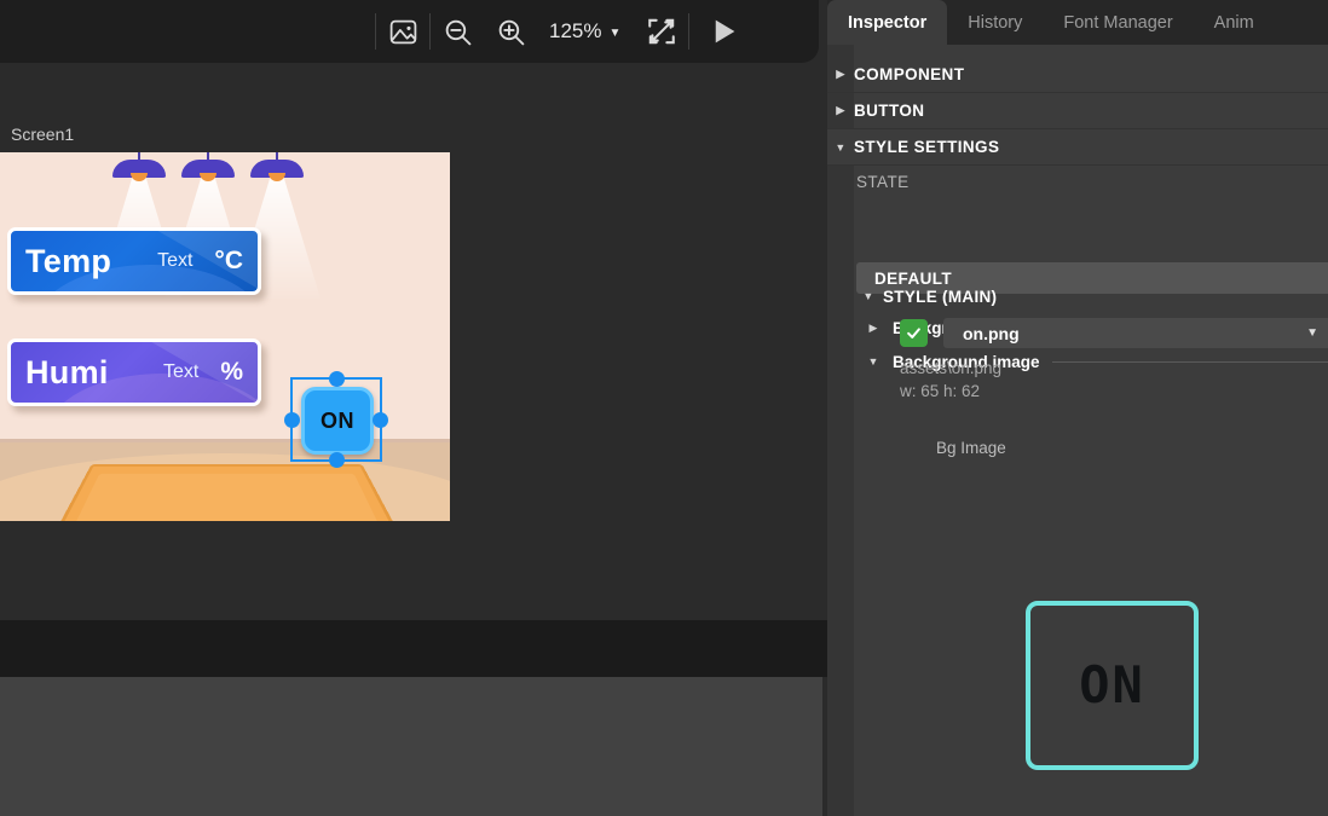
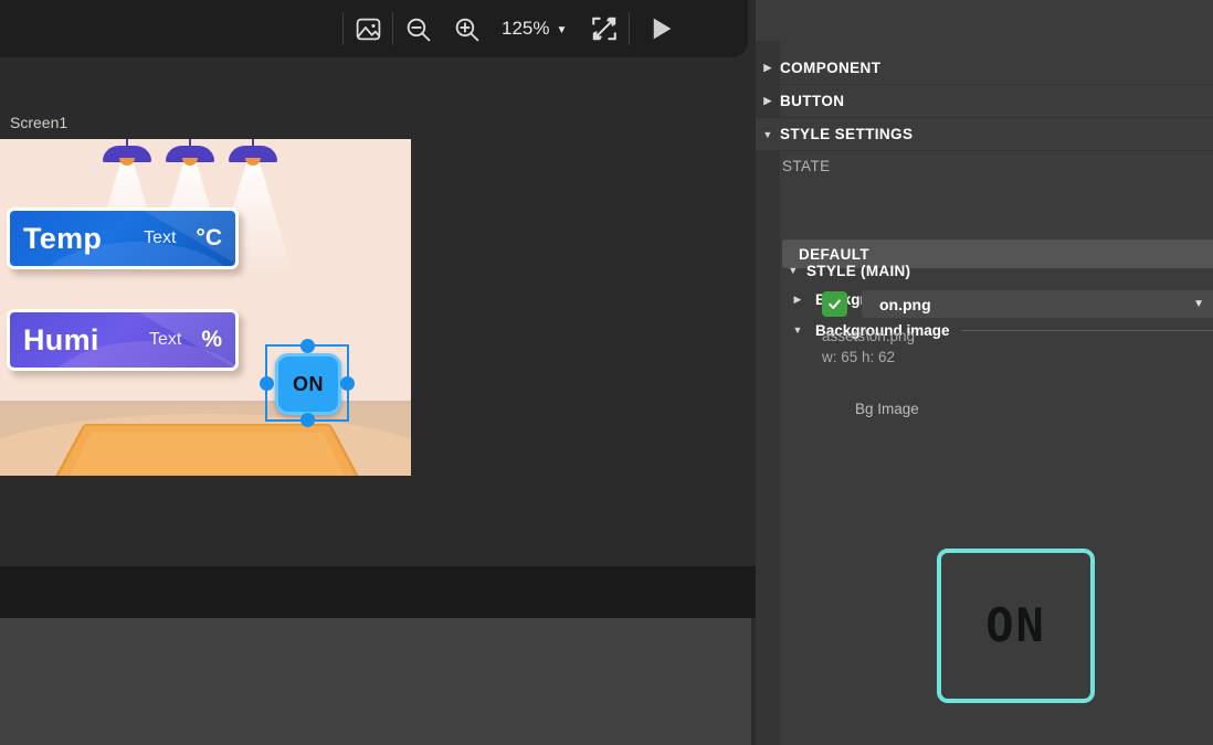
  125%
  ▼
  Screen1
  Temp
  Text
  °C
  Humi
  Text
  %
  ON
- Inspector
- History
- Font Manager
- Anim
  ▶
  COMPONENT
  ▶
  BUTTON
  ▼
  STYLE SETTINGS
  STATE
  DEFAULT
  ▼
  STYLE (MAIN)
  ▶
  ▼
  Background image
  Bg Image
  on.png
  ▼
  assets\on.png
  w: 65 h: 62
  ON
